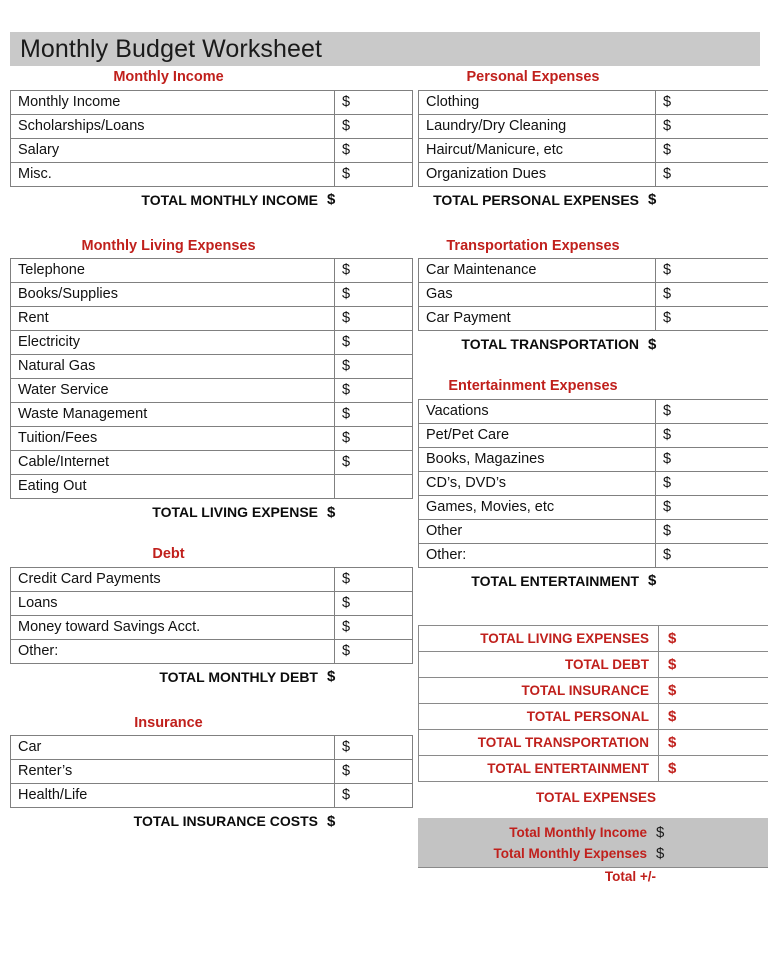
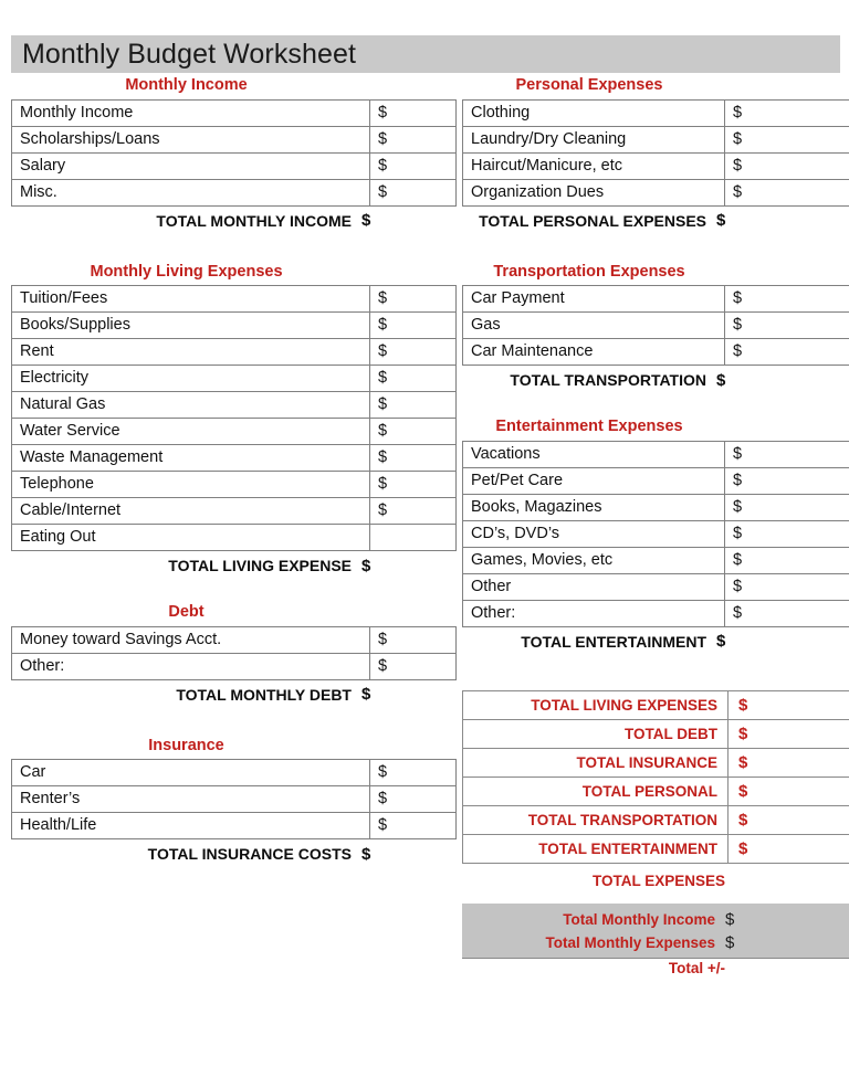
  Monthly Budget Worksheet
  Monthly Income
  Monthly Income	$
  Scholarships/Loans	$
  Salary	$
  Misc.	$
  TOTAL MONTHLY INCOME
  $
  Monthly Living Expenses
- Telephone	$
+ Tuition/Fees	$
  Books/Supplies	$
  Rent	$
  Electricity	$
  Natural Gas	$
  Water Service	$
  Waste Management	$
- Tuition/Fees	$
+ Telephone	$
  Cable/Internet	$
  Eating Out
  TOTAL LIVING EXPENSE
  $
  Debt
- Credit Card Payments	$
- Loans	$
  Money toward Savings Acct.	$
  Other:	$
  TOTAL MONTHLY DEBT
  $
  Insurance
  Car	$
  Renter’s	$
  Health/Life	$
  TOTAL INSURANCE COSTS
  $
  Personal Expenses
  Clothing	$
  Laundry/Dry Cleaning	$
  Haircut/Manicure, etc	$
  Organization Dues	$
  TOTAL PERSONAL EXPENSES
  $
  Transportation Expenses
- Car Maintenance	$
+ Car Payment	$
  Gas	$
- Car Payment	$
+ Car Maintenance	$
  TOTAL TRANSPORTATION
  $
  Entertainment Expenses
  Vacations	$
  Pet/Pet Care	$
  Books, Magazines	$
  CD’s, DVD’s	$
  Games, Movies, etc	$
  Other	$
  Other:	$
  TOTAL ENTERTAINMENT
  $
  TOTAL LIVING EXPENSES	$
  TOTAL DEBT	$
  TOTAL INSURANCE	$
  TOTAL PERSONAL	$
  TOTAL TRANSPORTATION	$
  TOTAL ENTERTAINMENT	$
  TOTAL EXPENSES
  Total Monthly Income
  $
  Total Monthly Expenses
  $
  Total +/-
